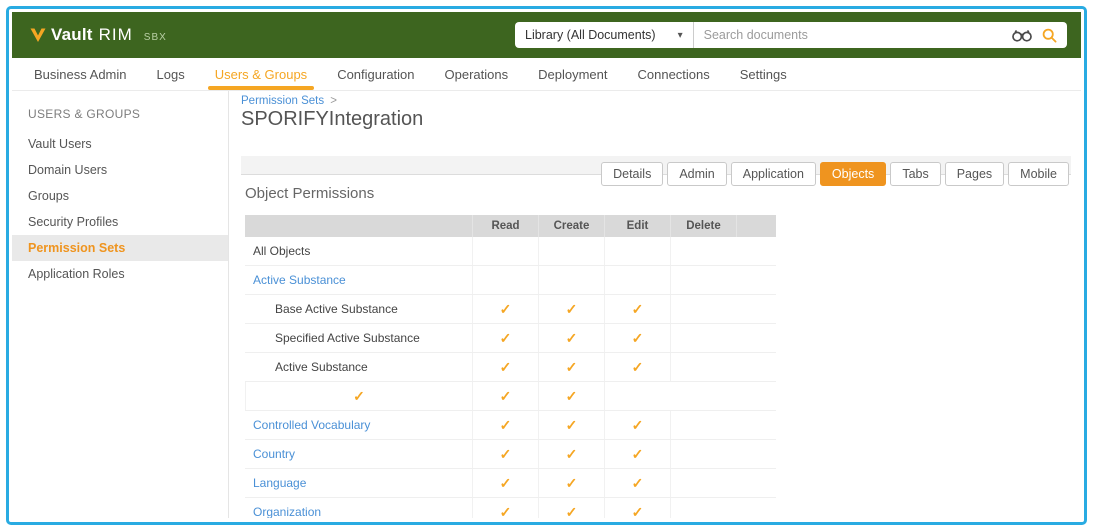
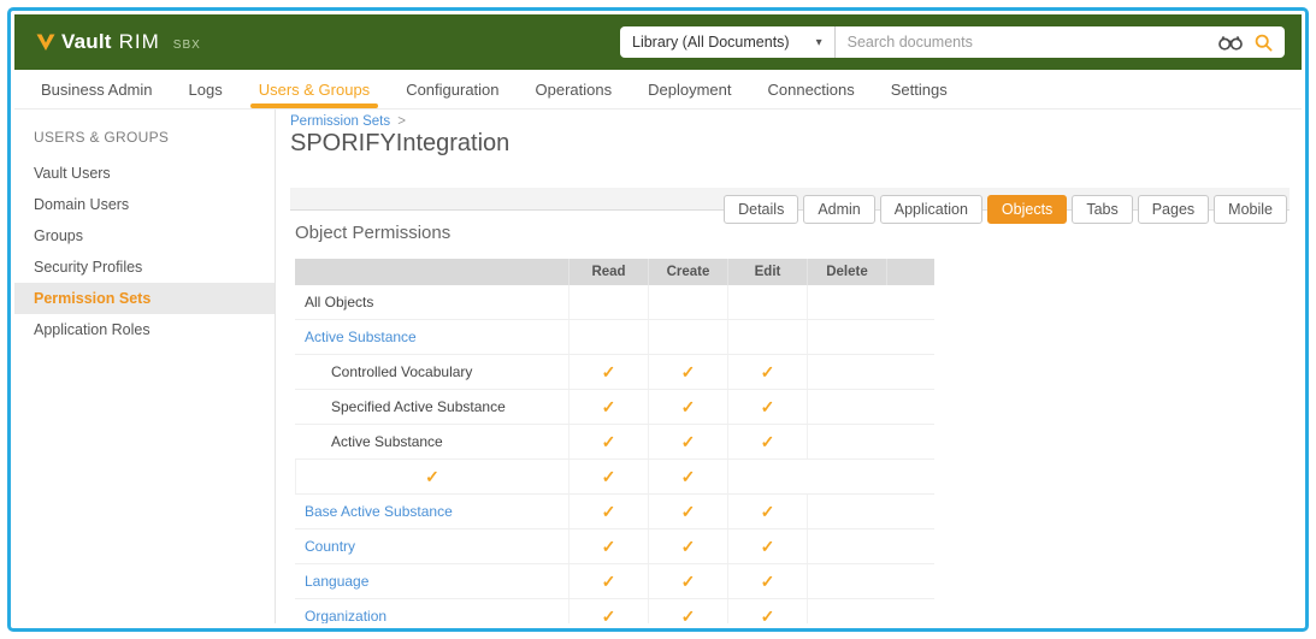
  Vault
  RIM
  SBX
  Library (All Documents)
  ▾
  Search documents
  Business Admin
  Logs
  Users & Groups
  Configuration
  Operations
  Deployment
  Connections
  Settings
  USERS & GROUPS
  Vault Users
  Domain Users
  Groups
  Security Profiles
  Permission Sets
  Application Roles
  Permission Sets >
  SPORIFYIntegration
  Details
  Admin
  Application
  Objects
  Tabs
  Pages
  Mobile
  Object Permissions
  Read
  Create
  Edit
  Delete
  All Objects
  Active Substance
- Base Active Substance
+ Controlled Vocabulary
  ✓
  ✓
  ✓
  Specified Active Substance
  ✓
  ✓
  ✓
  Active Substance
  ✓
  ✓
  ✓
  ✓
  ✓
  ✓
- Controlled Vocabulary
+ Base Active Substance
  ✓
  ✓
  ✓
  Country
  ✓
  ✓
  ✓
  Language
  ✓
  ✓
  ✓
  Organization
  ✓
  ✓
  ✓
